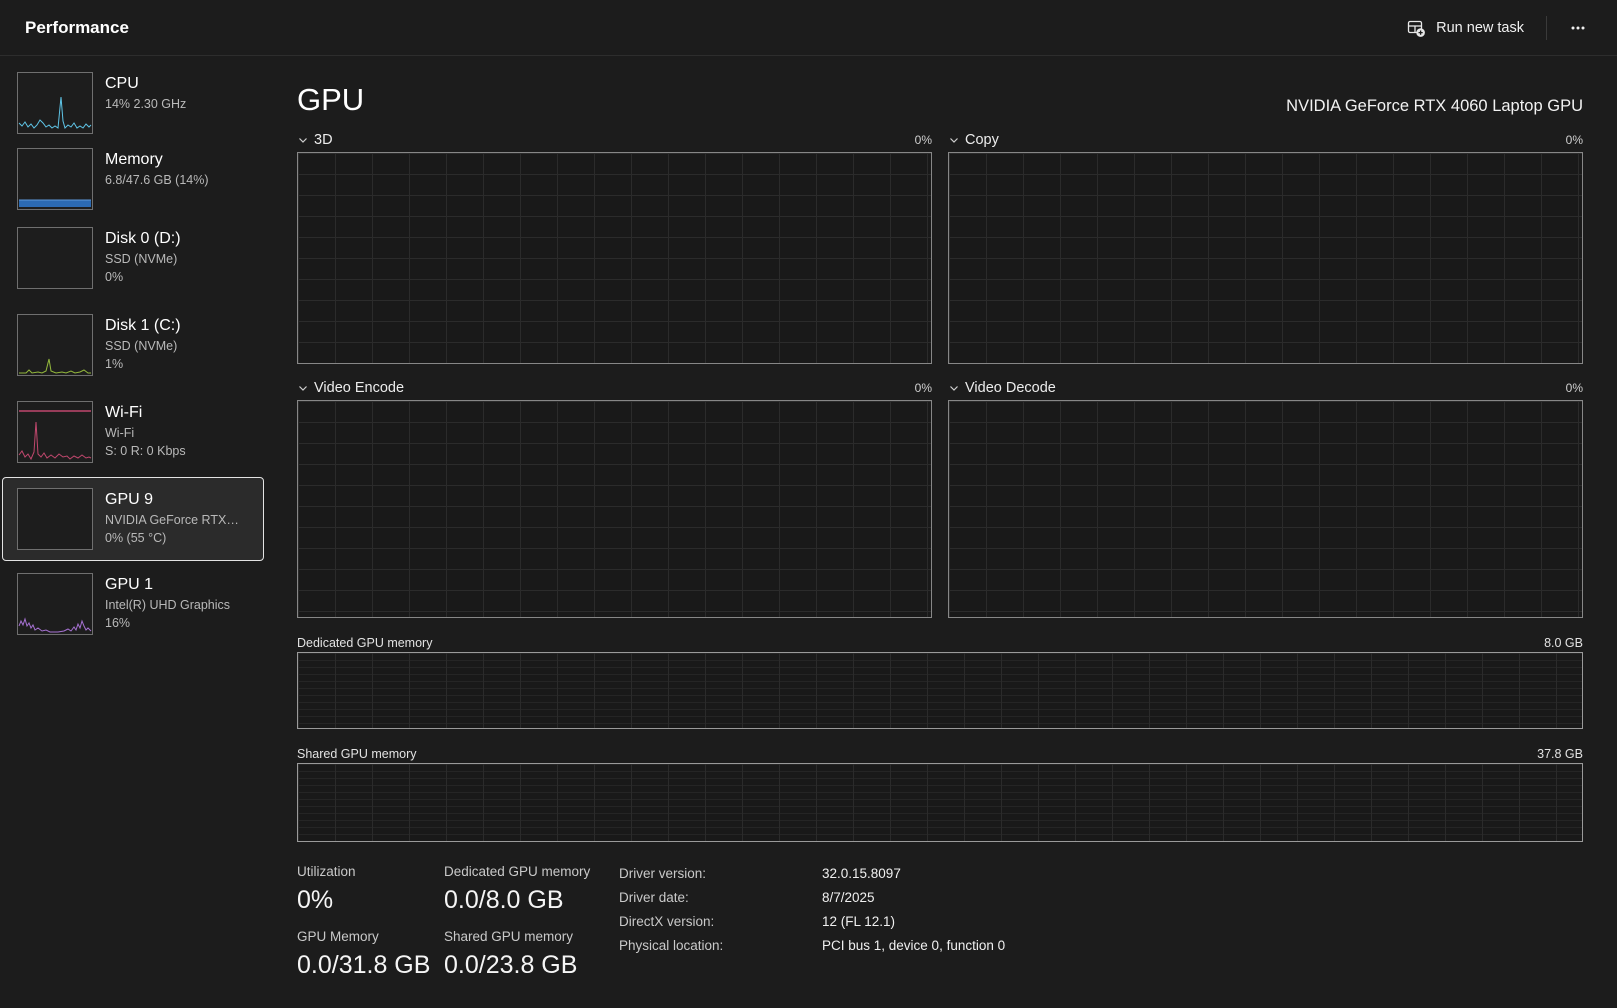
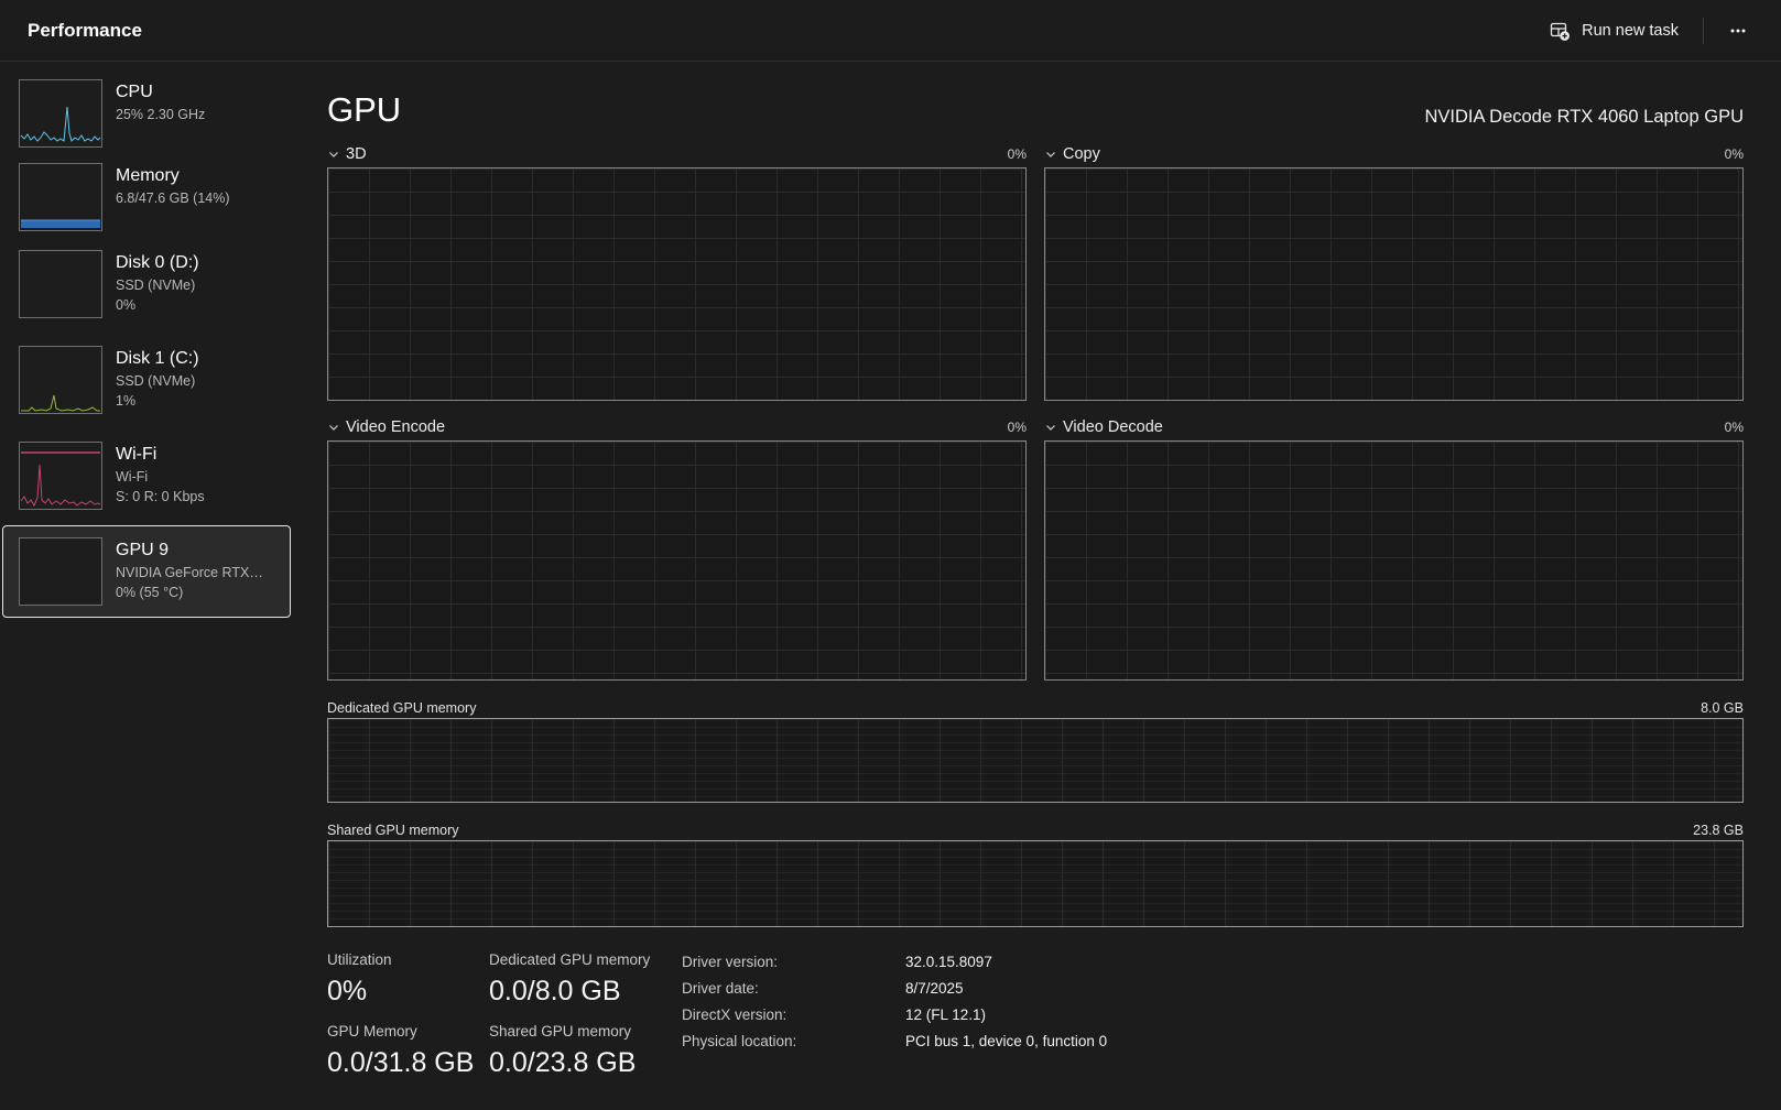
  Performance
  Run new task
  CPU
- 14% 2.30 GHz
+ 25% 2.30 GHz
  Memory
  6.8/47.6 GB (14%)
  Disk 0 (D:)
  SSD (NVMe)
  0%
  Disk 1 (C:)
  SSD (NVMe)
  1%
  Wi-Fi
  Wi-Fi
  S: 0 R: 0 Kbps
  GPU 9
  NVIDIA GeForce RTX…
  0% (55 °C)
- GPU 1
- Intel(R) UHD Graphics
- 16%
  GPU
- NVIDIA GeForce RTX 4060 Laptop GPU
+ NVIDIA Decode RTX 4060 Laptop GPU
  3D
  0%
  Copy
  0%
  Video Encode
  0%
  Video Decode
  0%
  Dedicated GPU memory
  8.0 GB
  Shared GPU memory
- 37.8 GB
+ 23.8 GB
  Utilization
  0%
  Dedicated GPU memory
  0.0/8.0 GB
  GPU Memory
  0.0/31.8 GB
  Shared GPU memory
  0.0/23.8 GB
  Driver version:
  32.0.15.8097
  Driver date:
  8/7/2025
  DirectX version:
  12 (FL 12.1)
  Physical location:
  PCI bus 1, device 0, function 0
